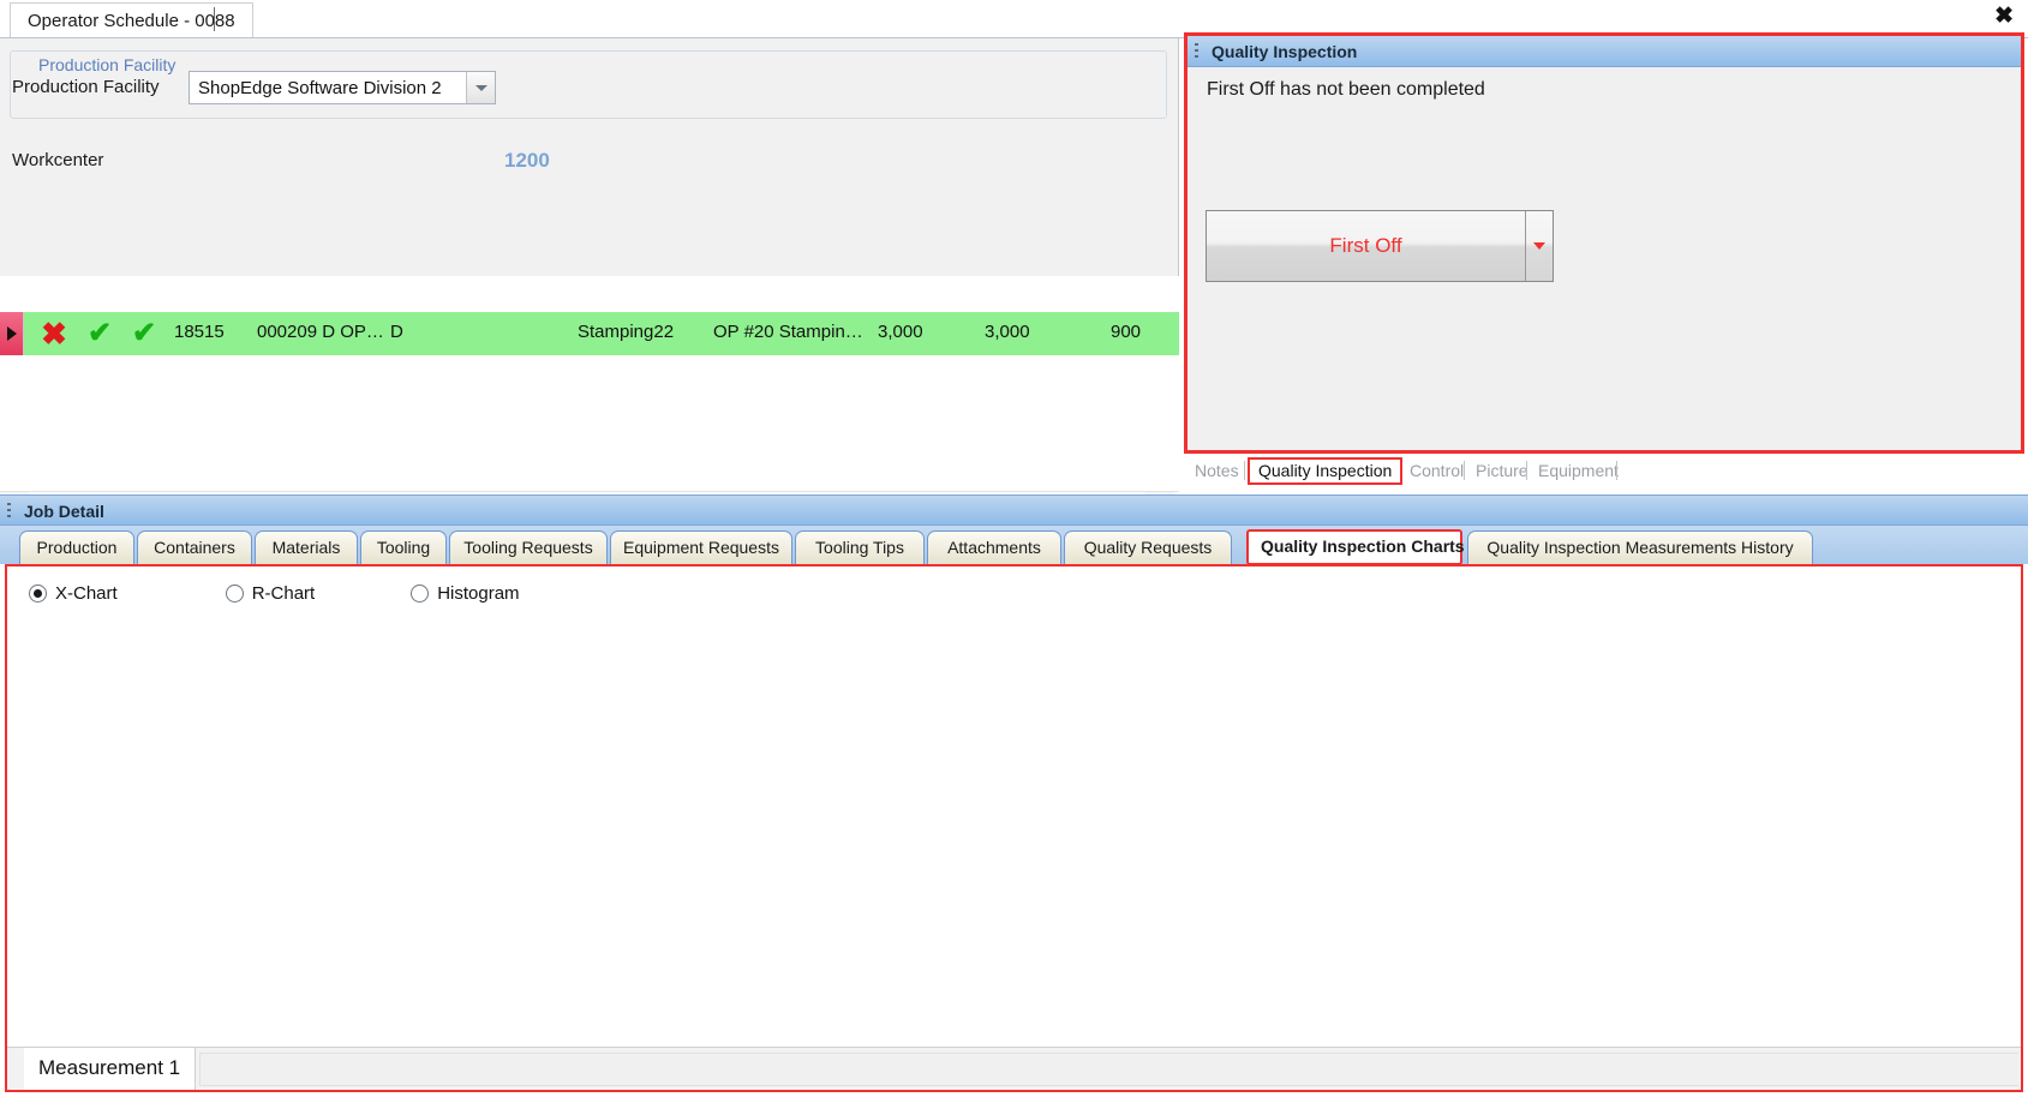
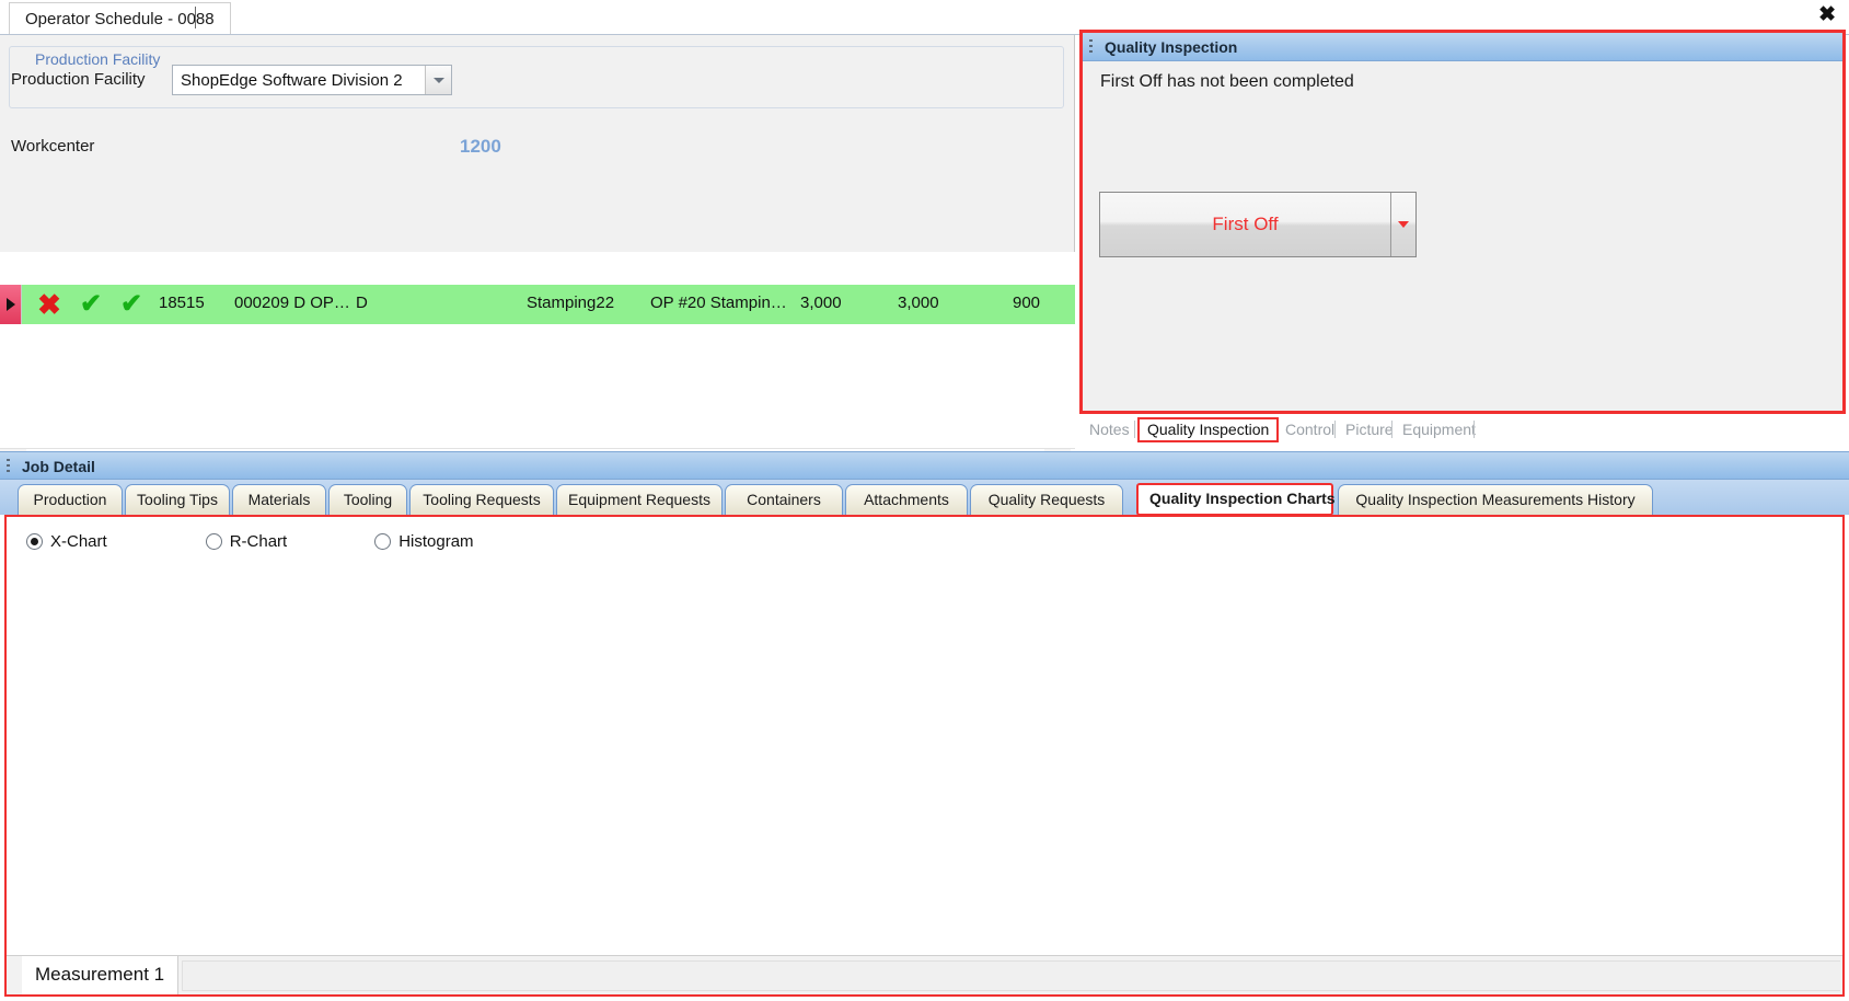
  Operator Schedule - 0088
  ✖
  Production Facility
  Production Facility
  ShopEdge Software Division 2
  Workcenter
  1200
  ✖
  ✔
  ✔
  18515
  000209 D OP…
  D
  Stamping22
  OP #20 Stampin…
  3,000
  3,000
  900
  Quality Inspection
  First Off has not been completed
  First Off
  Notes
  Quality Inspection
  Control
  Picture
  Equipmen
  Job Detail
  Production
- Containers
+ Tooling Tips
  Materials
  Tooling
  Tooling Requests
  Equipment Requests
- Tooling Tips
+ Containers
  Attachments
  Quality Requests
  Quality Inspection Charts
  Quality Inspection Measurements History
  X-Chart
  R-Chart
  Histogram
  Measurement 1
